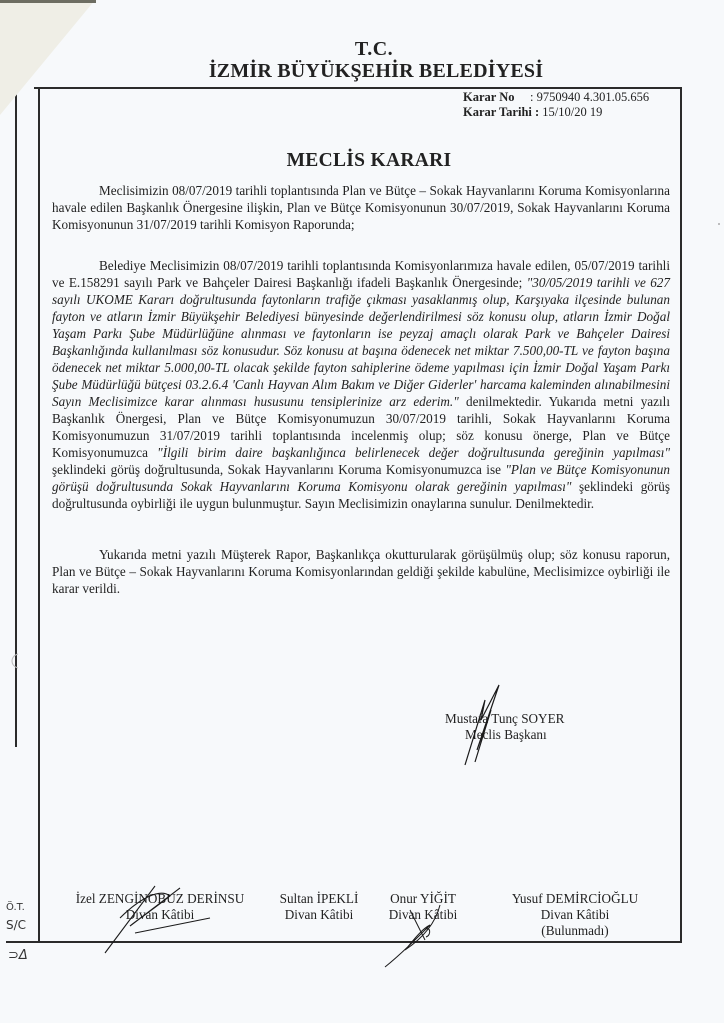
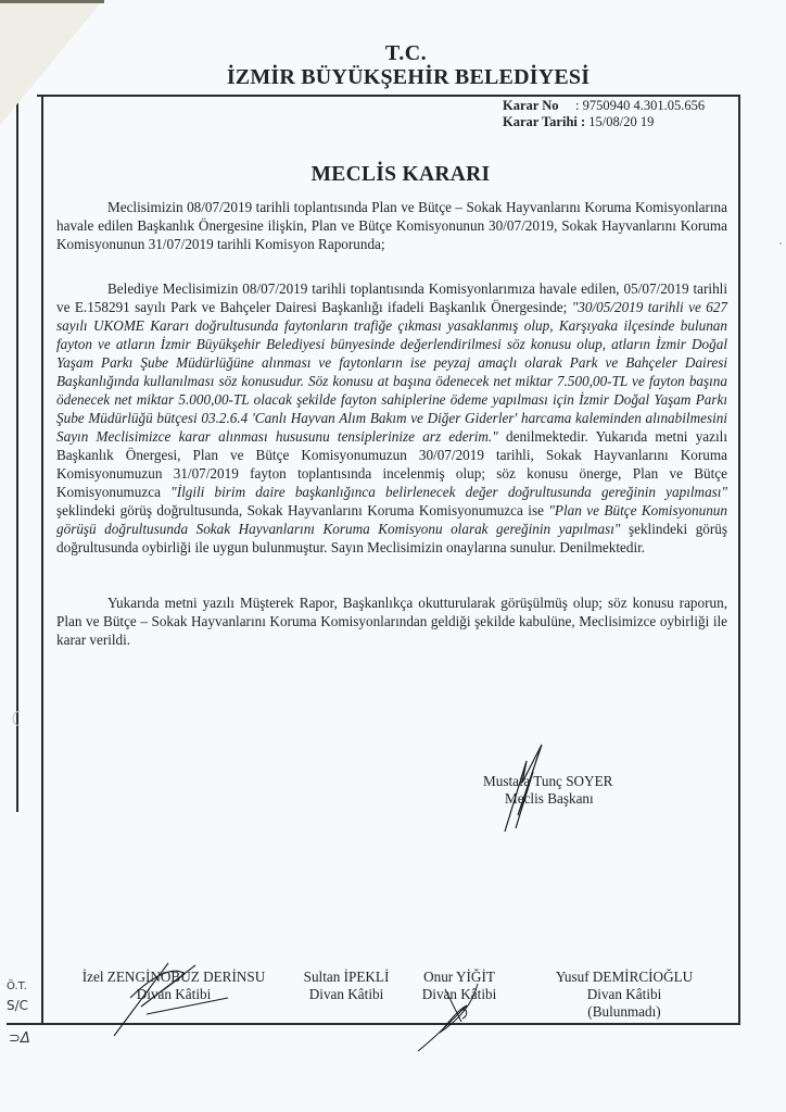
  T.C.
  İZMİR BÜYÜKŞEHİR BELEDİYESİ
  Karar No : 9750940 4.301.05.656
- Karar Tarihi : 15/10/20 19
+ Karar Tarihi : 15/08/20 19
  MECLİS KARARI
  Meclisimizin 08/07/2019 tarihli toplantısında Plan ve Bütçe – Sokak Hayvanlarını Koruma Komisyonlarına havale edilen Başkanlık Önergesine ilişkin, Plan ve Bütçe Komisyonunun 30/07/2019, Sokak Hayvanlarını Koruma Komisyonunun 31/07/2019 tarihli Komisyon Raporunda;
- Belediye Meclisimizin 08/07/2019 tarihli toplantısında Komisyonlarımıza havale edilen, 05/07/2019 tarihli ve E.158291 sayılı Park ve Bahçeler Dairesi Başkanlığı ifadeli Başkanlık Önergesinde; "30/05/2019 tarihli ve 627 sayılı UKOME Kararı doğrultusunda faytonların trafiğe çıkması yasaklanmış olup, Karşıyaka ilçesinde bulunan fayton ve atların İzmir Büyükşehir Belediyesi bünyesinde değerlendirilmesi söz konusu olup, atların İzmir Doğal Yaşam Parkı Şube Müdürlüğüne alınması ve faytonların ise peyzaj amaçlı olarak Park ve Bahçeler Dairesi Başkanlığında kullanılması söz konusudur. Söz konusu at başına ödenecek net miktar 7.500,00-TL ve fayton başına ödenecek net miktar 5.000,00-TL olacak şekilde fayton sahiplerine ödeme yapılması için İzmir Doğal Yaşam Parkı Şube Müdürlüğü bütçesi 03.2.6.4 'Canlı Hayvan Alım Bakım ve Diğer Giderler' harcama kaleminden alınabilmesini Sayın Meclisimizce karar alınması hususunu tensiplerinize arz ederim." denilmektedir. Yukarıda metni yazılı Başkanlık Önergesi, Plan ve Bütçe Komisyonumuzun 30/07/2019 tarihli, Sokak Hayvanlarını Koruma Komisyonumuzun 31/07/2019 tarihli toplantısında incelenmiş olup; söz konusu önerge, Plan ve Bütçe Komisyonumuzca "İlgili birim daire başkanlığınca belirlenecek değer doğrultusunda gereğinin yapılması" şeklindeki görüş doğrultusunda, Sokak Hayvanlarını Koruma Komisyonumuzca ise "Plan ve Bütçe Komisyonunun görüşü doğrultusunda Sokak Hayvanlarını Koruma Komisyonu olarak gereğinin yapılması" şeklindeki görüş doğrultusunda oybirliği ile uygun bulunmuştur. Sayın Meclisimizin onaylarına sunulur. Denilmektedir.
+ Belediye Meclisimizin 08/07/2019 tarihli toplantısında Komisyonlarımıza havale edilen, 05/07/2019 tarihli ve E.158291 sayılı Park ve Bahçeler Dairesi Başkanlığı ifadeli Başkanlık Önergesinde; "30/05/2019 tarihli ve 627 sayılı UKOME Kararı doğrultusunda faytonların trafiğe çıkması yasaklanmış olup, Karşıyaka ilçesinde bulunan fayton ve atların İzmir Büyükşehir Belediyesi bünyesinde değerlendirilmesi söz konusu olup, atların İzmir Doğal Yaşam Parkı Şube Müdürlüğüne alınması ve faytonların ise peyzaj amaçlı olarak Park ve Bahçeler Dairesi Başkanlığında kullanılması söz konusudur. Söz konusu at başına ödenecek net miktar 7.500,00-TL ve fayton başına ödenecek net miktar 5.000,00-TL olacak şekilde fayton sahiplerine ödeme yapılması için İzmir Doğal Yaşam Parkı Şube Müdürlüğü bütçesi 03.2.6.4 'Canlı Hayvan Alım Bakım ve Diğer Giderler' harcama kaleminden alınabilmesini Sayın Meclisimizce karar alınması hususunu tensiplerinize arz ederim." denilmektedir. Yukarıda metni yazılı Başkanlık Önergesi, Plan ve Bütçe Komisyonumuzun 30/07/2019 tarihli, Sokak Hayvanlarını Koruma Komisyonumuzun 31/07/2019 fayton toplantısında incelenmiş olup; söz konusu önerge, Plan ve Bütçe Komisyonumuzca "İlgili birim daire başkanlığınca belirlenecek değer doğrultusunda gereğinin yapılması" şeklindeki görüş doğrultusunda, Sokak Hayvanlarını Koruma Komisyonumuzca ise "Plan ve Bütçe Komisyonunun görüşü doğrultusunda Sokak Hayvanlarını Koruma Komisyonu olarak gereğinin yapılması" şeklindeki görüş doğrultusunda oybirliği ile uygun bulunmuştur. Sayın Meclisimizin onaylarına sunulur. Denilmektedir.
  Yukarıda metni yazılı Müşterek Rapor, Başkanlıkça okutturularak görüşülmüş olup; söz konusu raporun, Plan ve Bütçe – Sokak Hayvanlarını Koruma Komisyonlarından geldiği şekilde kabulüne, Meclisimizce oybirliği ile karar verildi.
  Mustafa Tunç SOYER
  Meclis Başkanı
  İzel ZENGİNOBUZ DERİNSU
  Divan Kâtibi
  Sultan İPEKLİ
  Divan Kâtibi
  Onur YİĞİT
  Divan Ktibi
  Yusuf DEMİRCİOĞLU
  Divan Kâtibi
  (Bulunmadı)
  Ö.T.
  S/C
  ⊃Δ
